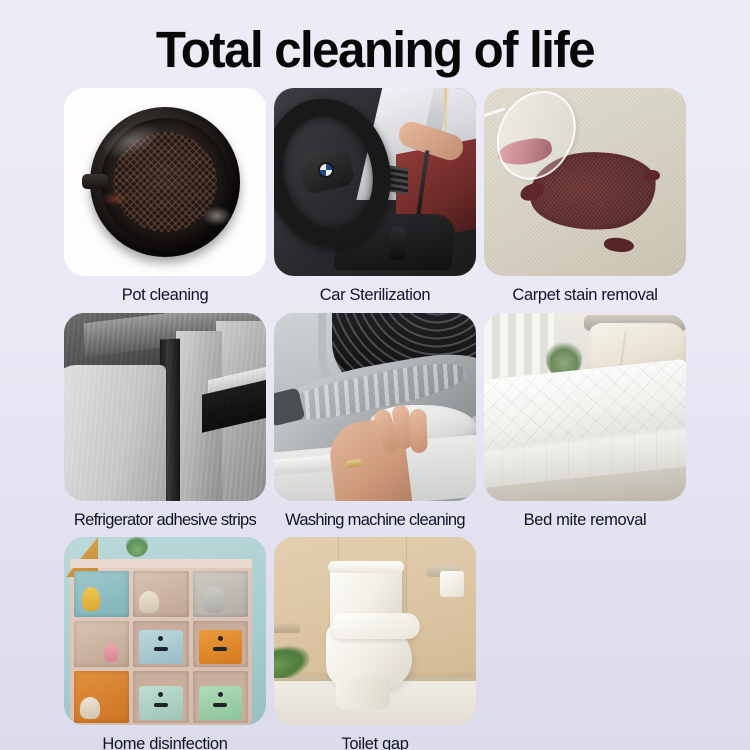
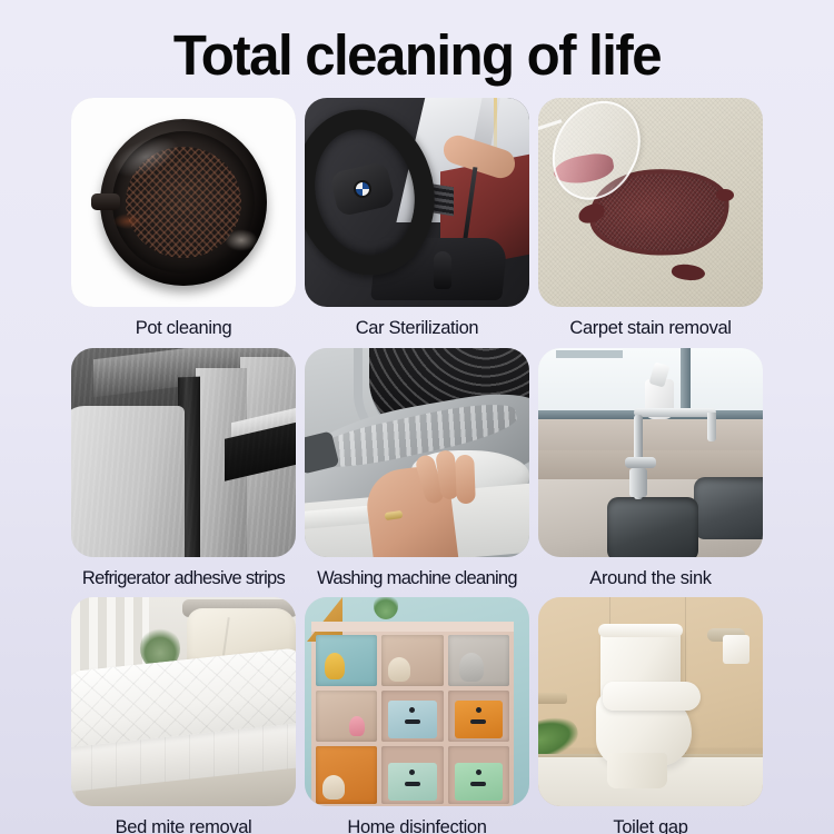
  Total cleaning of life
  Pot cleaning
  Car Sterilization
  Carpet stain removal
  Refrigerator adhesive strips
  Washing machine cleaning
+ Around the sink
  Bed mite removal
  Home disinfection
  Toilet gap
